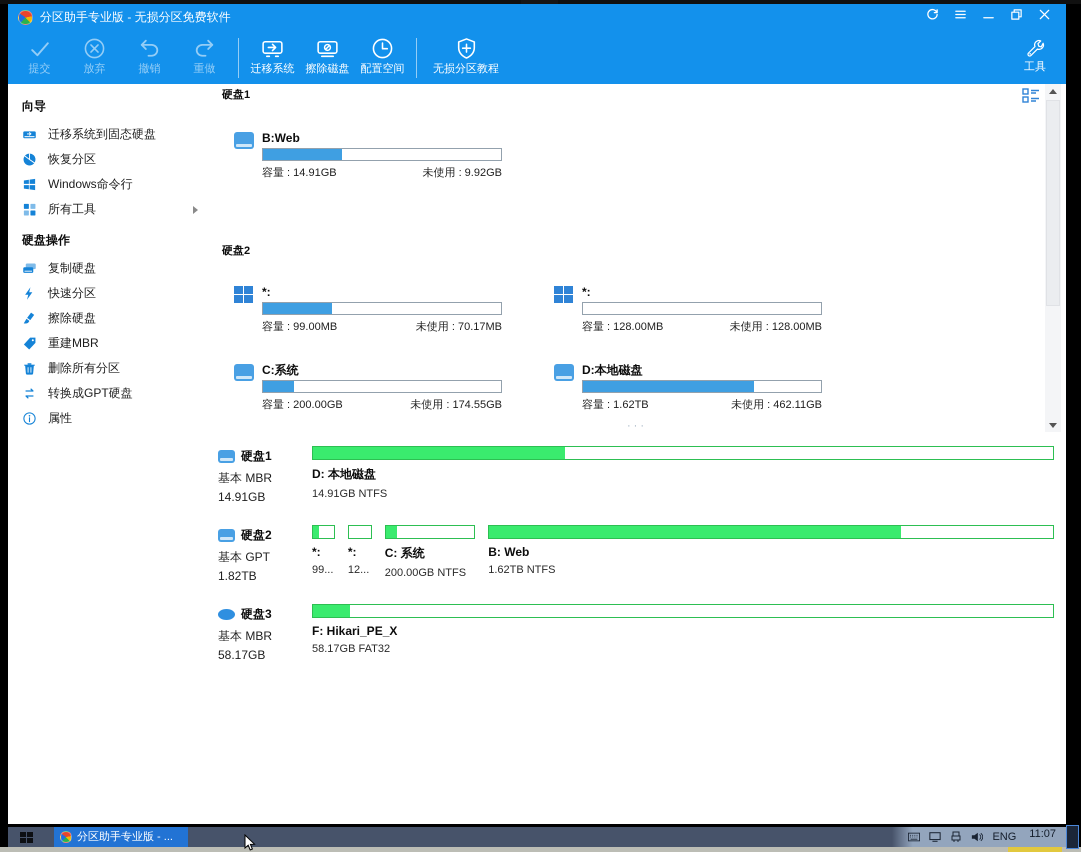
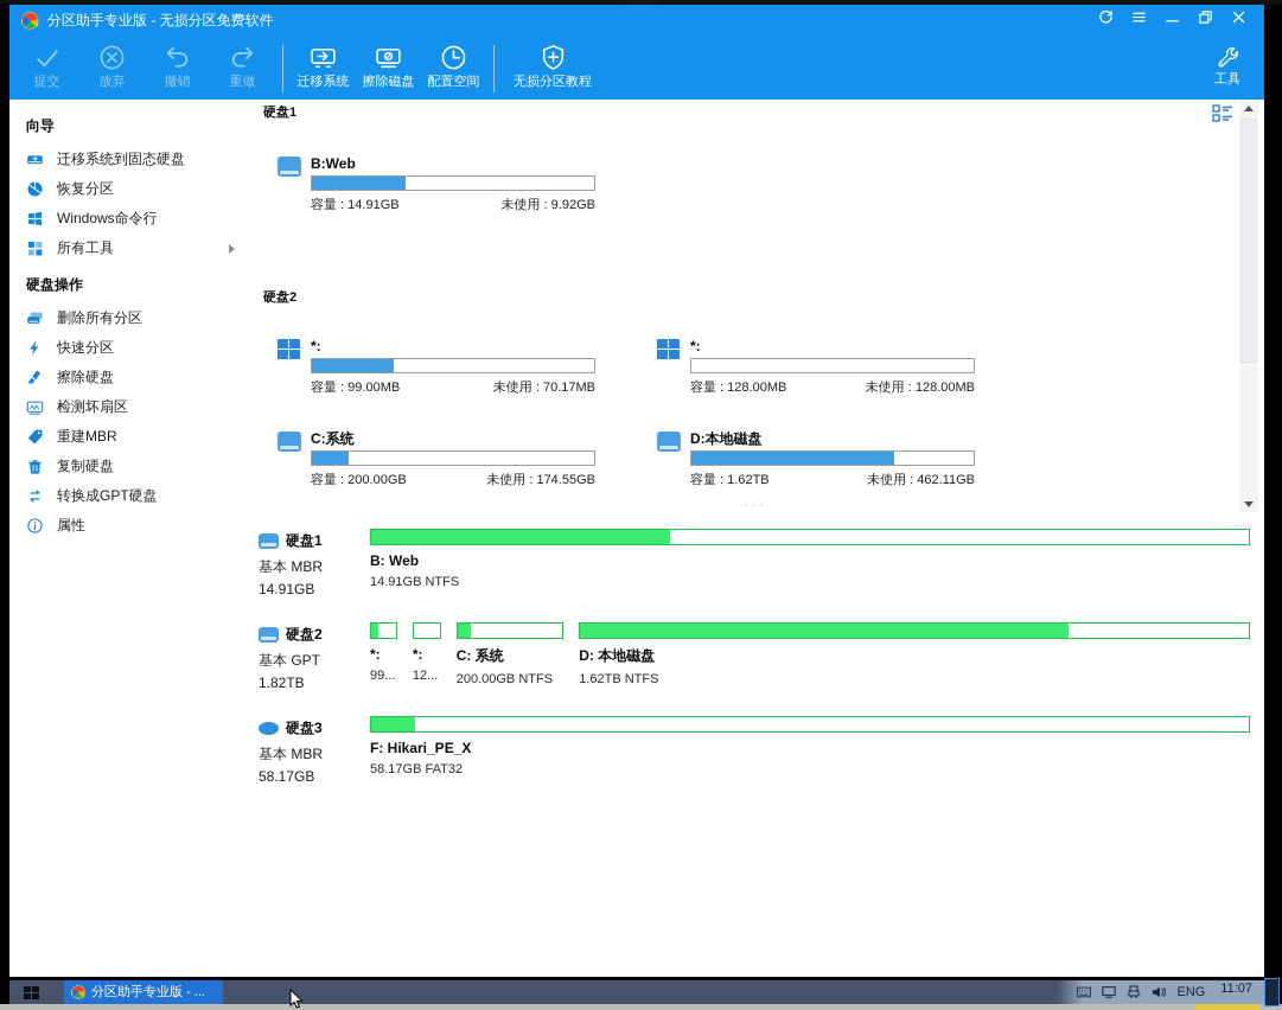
  分区助手专业版 - 无损分区免费软件
  提交
  放弃
  撤销
  重做
  迁移系统
  擦除磁盘
  配置空间
  无损分区教程
  工具
  向导
  迁移系统到固态硬盘
  恢复分区
  Windows命令行
  所有工具
  硬盘操作
- 复制硬盘
+ 删除所有分区
  快速分区
  擦除硬盘
+ 检测坏扇区
  重建MBR
- 删除所有分区
+ 复制硬盘
  转换成GPT硬盘
  属性
  硬盘1
  B:Web
  容量 : 14.91GB
  未使用 : 9.92GB
  硬盘2
  *:
  容量 : 99.00MB
  未使用 : 70.17MB
  *:
  容量 : 128.00MB
  未使用 : 128.00MB
  C:系统
  容量 : 200.00GB
  未使用 : 174.55GB
  D:本地磁盘
  容量 : 1.62TB
  未使用 : 462.11GB
  ···
  硬盘1
  基本 MBR
  14.91GB
- D: 本地磁盘
+ B: Web
  14.91GB NTFS
  硬盘2
  基本 GPT
  1.82TB
  *:
  99...
  *:
  12...
  C: 系统
  200.00GB NTFS
- B: Web
+ D: 本地磁盘
  1.62TB NTFS
  硬盘3
  基本 MBR
  58.17GB
  F: Hikari_PE_X
  58.17GB FAT32
  分区助手专业版 - ...
  ENG
  11:07
